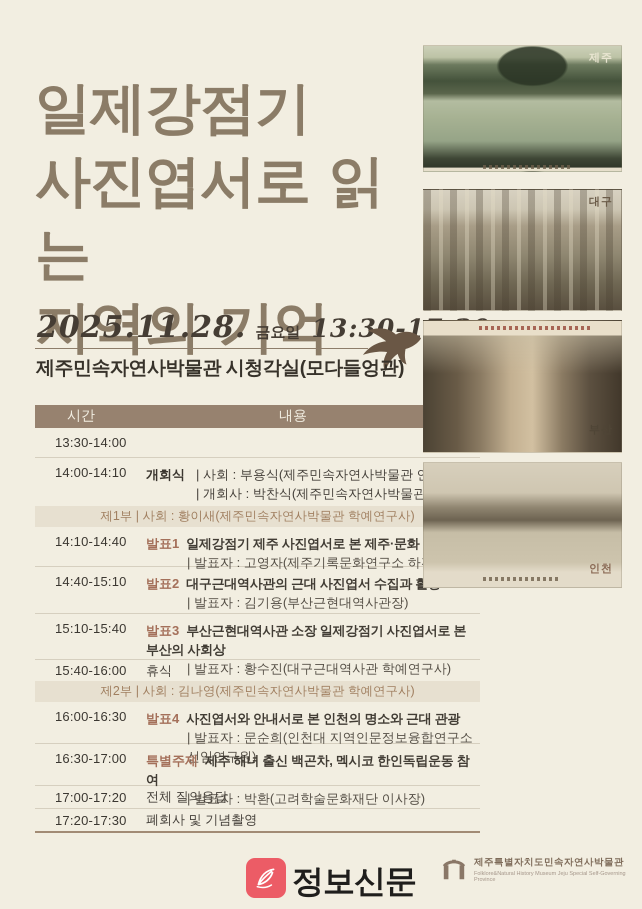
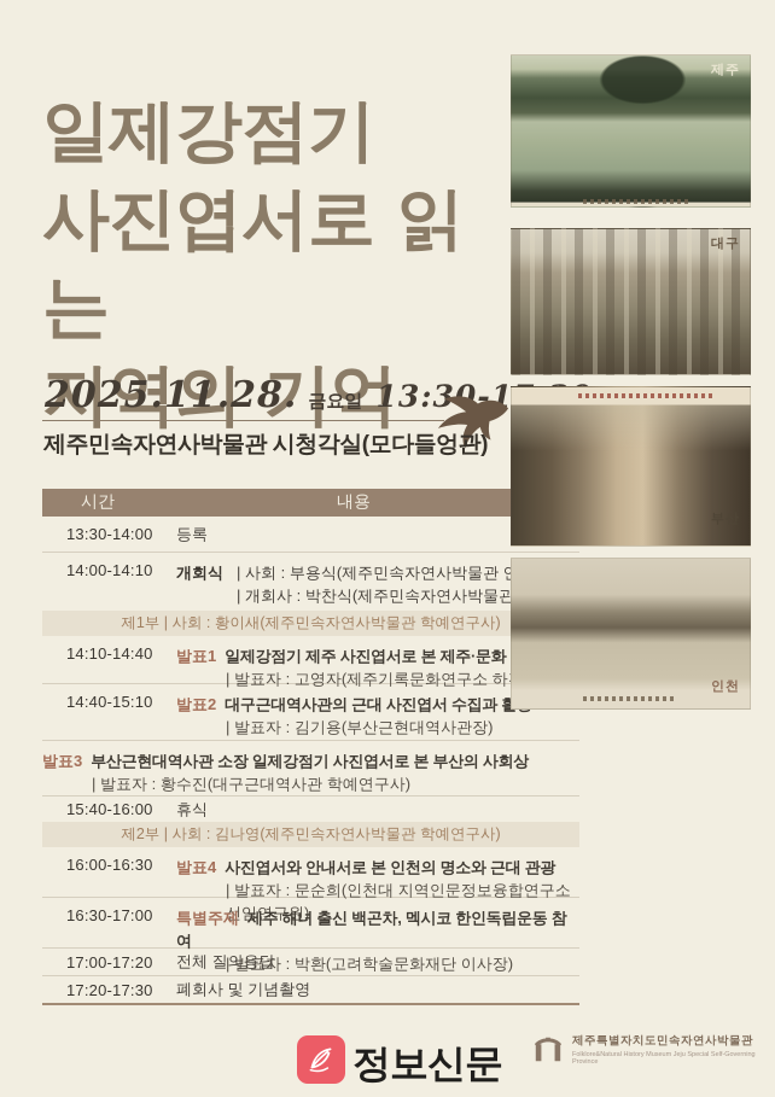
  일제강점기
  사진엽서로 읽는
  지역의 기억
  2025.11.28. 금요일 13:30-1
  제주민속자연사박물관 시청각실(모다들엉관)
  시간
  내용
  13:30-14:00
+ 등록
  14:00-14:10
  개회식 | 사회 : 부용식(제주민속자연사박물관
  | 개회사 : 박찬식(제주민속자연사박물관
  제1부 | 사회 : 황이새(제주민속자연사박물관 학예연구사)
  14:10-14:40
  발표1 일제강점기 제주 사진엽서로 본 제주·문화
  | 발표자 : 고영자(제주기록문화연구소 하
  14:40-15:10
  발표2 대구근대역사관의 근대 사진엽서 수집과 활
  | 발표자 : 김기용(부산근현대역사관장)
- 15:10-15:40
  발표3 부산근현대역사관 소장 일제강점기 사진엽서로 본 부산의 사회상
  | 발표자 : 황수진(대구근대역사관 학예연구사)
  15:40-16:00
  휴식
  제2부 | 사회 : 김나영(제주민속자연사박물관 학예연구사)
  16:00-16:30
  발표4 사진엽서와 안내서로 본 인천의 명소와 근대 관광
  | 발표자 : 문순희(인천대 지역인문정보융합연구소 선임연구원)
  16:30-17:00
  특별주제 제주 해녀 출신 백곤차, 멕시코 한인독립운동 참여
  | 발표자 : 박환(고려학술문화재단 이사장)
  17:00-17:20
  전체 질의응답
  17:20-17:30
  폐회사 및 기념촬영
  제주
  대구
  인천
  정보신문
  제주특별자치도민속자연사박물관
